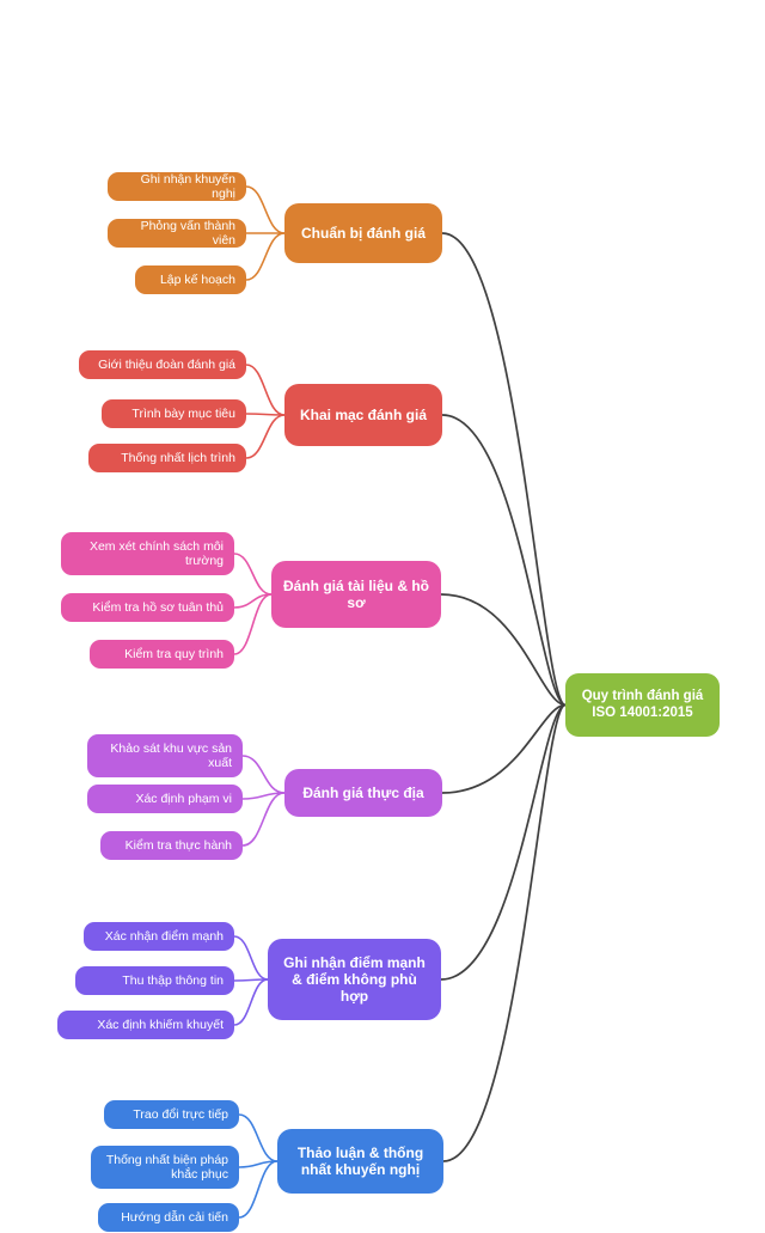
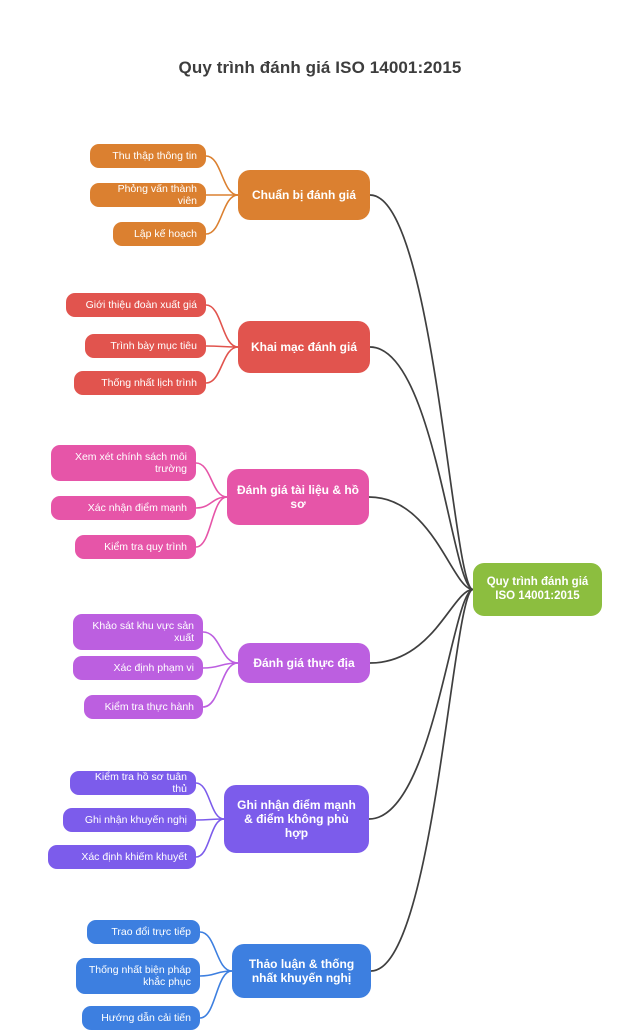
+ Quy trình đánh giá ISO 14001:2015
  Quy trình đánh giá
  ISO 14001:2015
  Chuẩn bị đánh giá
- Ghi nhận khuyến nghị
+ Thu thập thông tin
  Phỏng vấn thành viên
  Lập kế hoạch
  Khai mạc đánh giá
- Giới thiệu đoàn đánh giá
+ Giới thiệu đoàn xuất giá
  Trình bày mục tiêu
  Thống nhất lịch trình
  Đánh giá tài liệu & hồ
  sơ
  Xem xét chính sách môi
  trường
- Kiểm tra hồ sơ tuân thủ
+ Xác nhận điểm mạnh
  Kiểm tra quy trình
  Đánh giá thực địa
  Khảo sát khu vực sản
  xuất
  Xác định phạm vi
  Kiểm tra thực hành
  Ghi nhận điểm mạnh
  & điểm không phù
  hợp
- Xác nhận điểm mạnh
+ Kiểm tra hồ sơ tuân thủ
- Thu thập thông tin
+ Ghi nhận khuyến nghị
  Xác định khiếm khuyết
  Thảo luận & thống
  nhất khuyến nghị
  Trao đổi trực tiếp
  Thống nhất biện pháp
  khắc phục
  Hướng dẫn cải tiến
